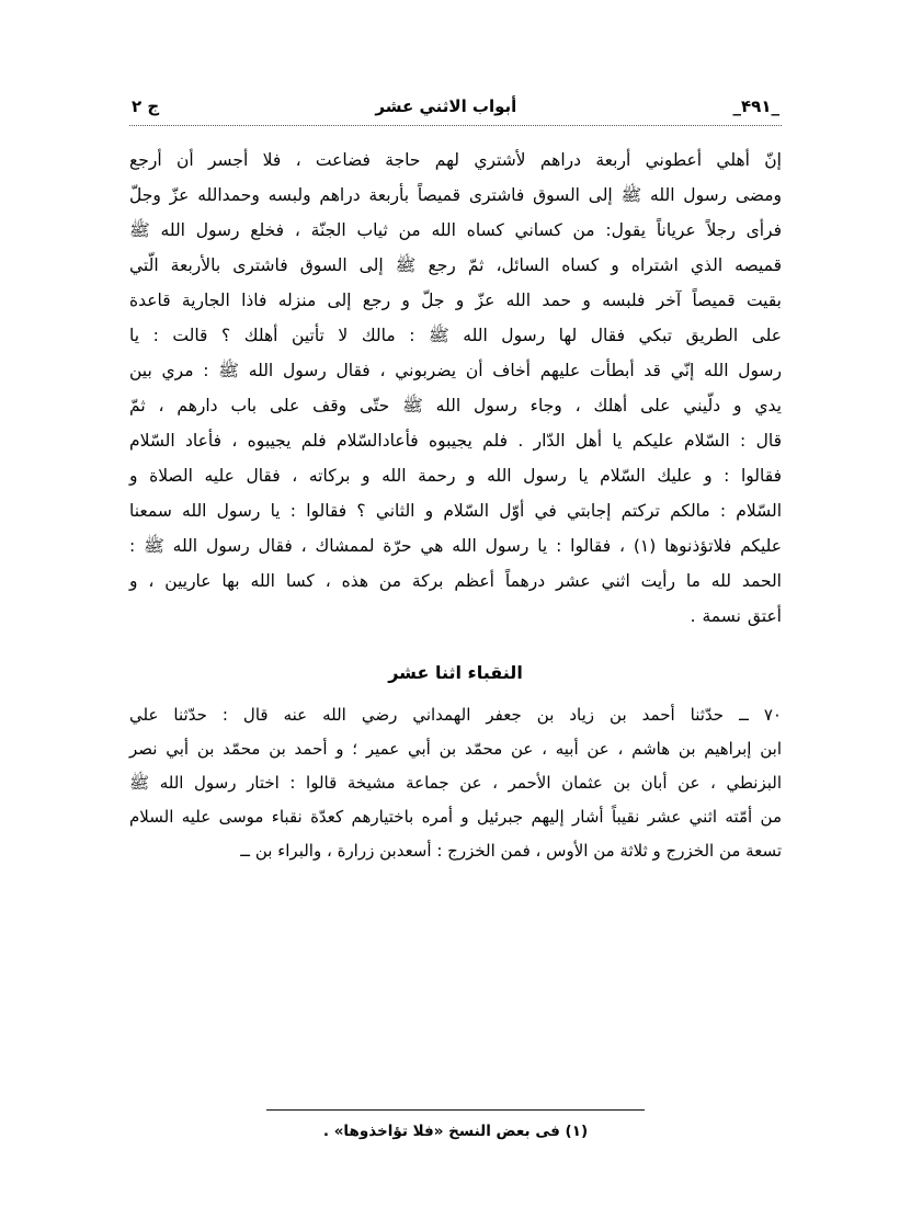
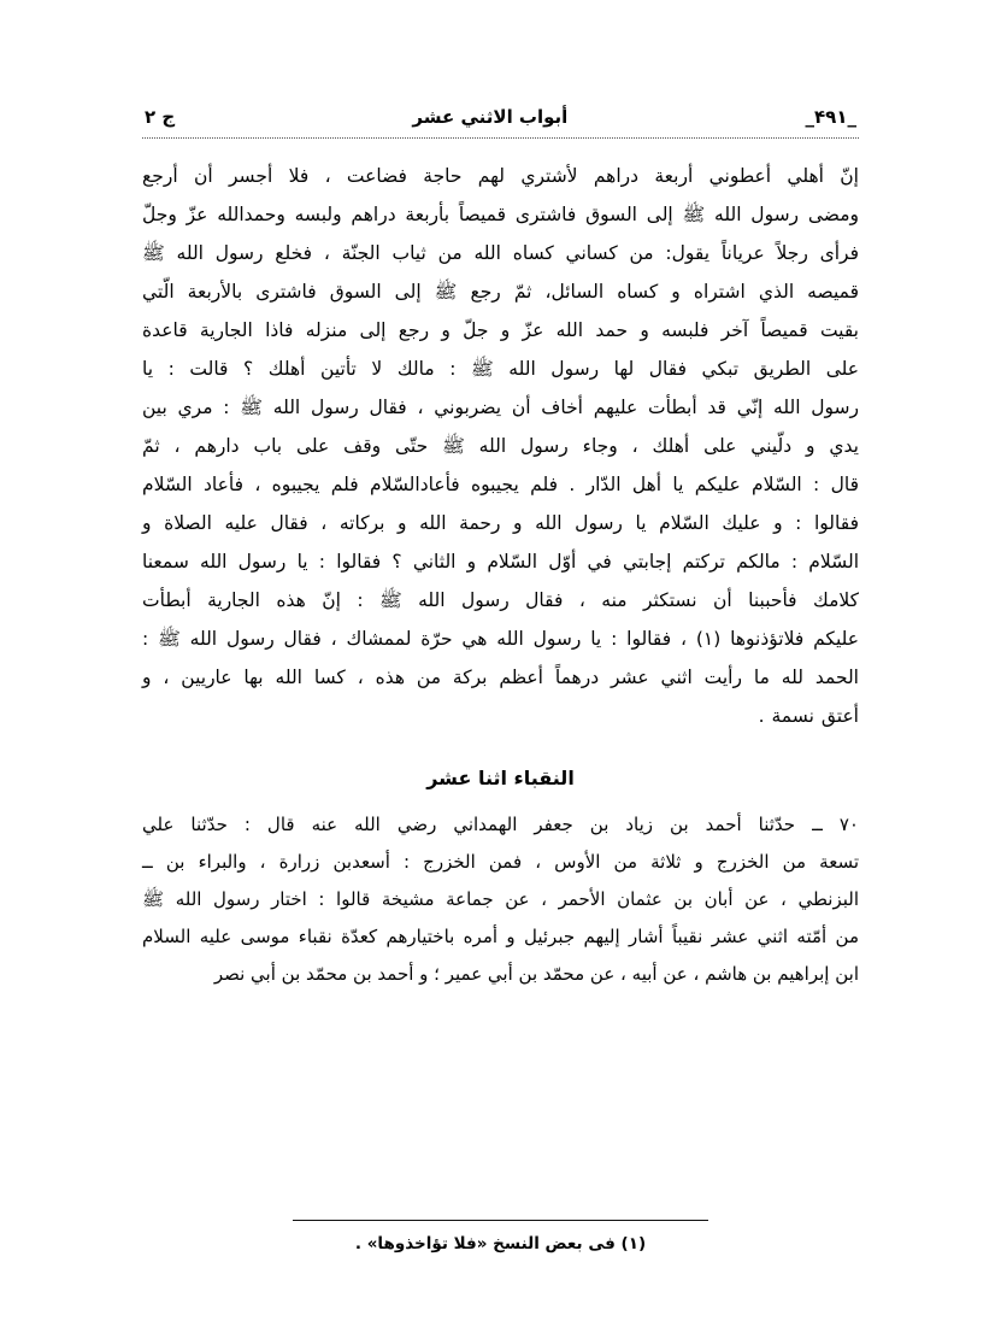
  _۴۹۱_
  أبواب الاثني عشر
  ج ٢
  إنّ أهلي أعطوني أربعة دراهم لأشتري لهم حاجة فضاعت ، فلا أجسر أن أرجع
  ومضى رسول الله ﷺ إلى السوق فاشترى قميصاً بأربعة دراهم ولبسه وحمدالله عزّ وجلّ
  فرأى رجلاً عرياناً يقول: من كساني كساه الله من ثياب الجنّة ، فخلع رسول الله ﷺ
  قميصه الذي اشتراه و كساه السائل، ثمّ رجع ﷺ إلى السوق فاشترى بالأربعة الّتي
  بقيت قميصاً آخر فلبسه و حمد الله عزّ و جلّ و رجع إلى منزله فاذا الجارية قاعدة
  على الطريق تبكي فقال لها رسول الله ﷺ : مالك لا تأتين أهلك ؟ قالت : يا
  رسول الله إنّي قد أبطأت عليهم أخاف أن يضربوني ، فقال رسول الله ﷺ : مري بين
  يدي و دلّيني على أهلك ، وجاء رسول الله ﷺ حتّى وقف على باب دارهم ، ثمّ
  قال : السّلام عليكم يا أهل الدّار . فلم يجيبوه فأعادالسّلام فلم يجيبوه ، فأعاد السّلام
  فقالوا : و عليك السّلام يا رسول الله و رحمة الله و بركاته ، فقال عليه الصلاة و
  السّلام : مالكم تركتم إجابتي في أوّل السّلام و الثاني ؟ فقالوا : يا رسول الله سمعنا
+ كلامك فأحببنا أن نستكثر منه ، فقال رسول الله ﷺ : إنّ هذه الجارية أبطأت
  عليكم فلاتؤذنوها (١) ، فقالوا : يا رسول الله هي حرّة لممشاك ، فقال رسول الله ﷺ :
  الحمد لله ما رأيت اثني عشر درهماً أعظم بركة من هذه ، كسا الله بها عاريين ، و
  أعتق نسمة .
  النقباء اثنا عشر
  ٧٠ ــ حدّثنا أحمد بن زياد بن جعفر الهمداني رضي الله عنه قال : حدّثنا علي
- ابن إبراهيم بن هاشم ، عن أبيه ، عن محمّد بن أبي عمير ؛ و أحمد بن محمّد بن أبي نصر
+ تسعة من الخزرج و ثلاثة من الأوس ، فمن الخزرج : أسعدبن زرارة ، والبراء بن ــ
  البزنطي ، عن أبان بن عثمان الأحمر ، عن جماعة مشيخة قالوا : اختار رسول الله ﷺ
  من أمّته اثني عشر نقيباً أشار إليهم جبرئيل و أمره باختيارهم كعدّة نقباء موسى عليه السلام
- تسعة من الخزرج و ثلاثة من الأوس ، فمن الخزرج : أسعدبن زرارة ، والبراء بن ــ
+ ابن إبراهيم بن هاشم ، عن أبيه ، عن محمّد بن أبي عمير ؛ و أحمد بن محمّد بن أبي نصر
  (١) فى بعض النسخ «فلا تؤاخذوها» .
